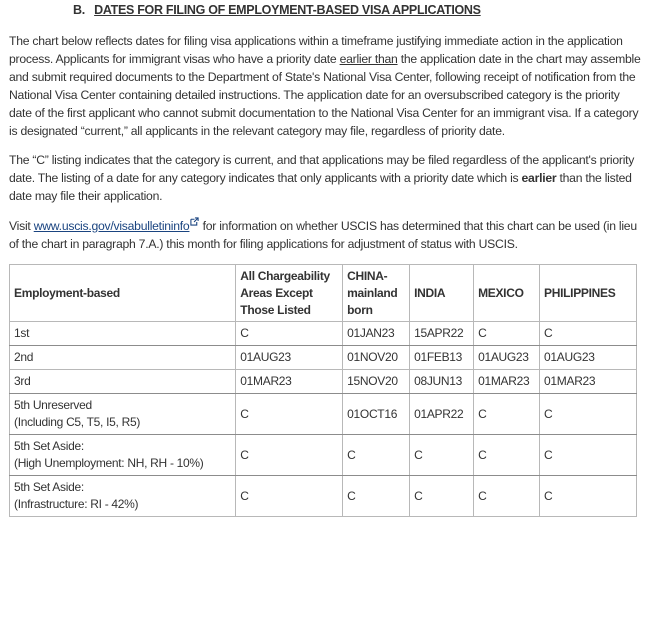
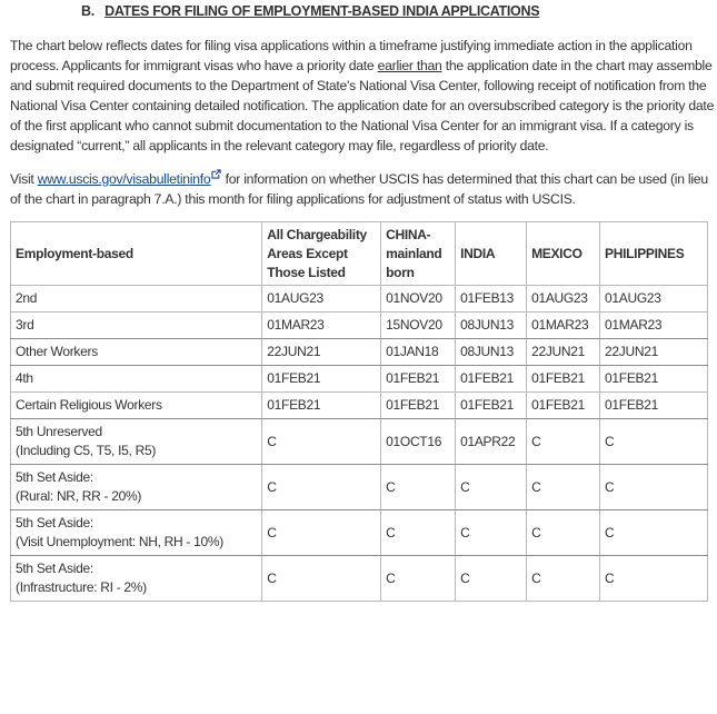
- B. DATES FOR FILING OF EMPLOYMENT-BASED VISA APPLICATIONS
+ B. DATES FOR FILING OF EMPLOYMENT-BASED INDIA APPLICATIONS
- The chart below reflects dates for filing visa applications within a timeframe justifying immediate action in the application process. Applicants for immigrant visas who have a priority date earlier than the application date in the chart may assemble and submit required documents to the Department of State's National Visa Center, following receipt of notification from the National Visa Center containing detailed instructions. The application date for an oversubscribed category is the priority date of the first applicant who cannot submit documentation to the National Visa Center for an immigrant visa. If a category is designated “current,” all applicants in the relevant category may file, regardless of priority date.
+ The chart below reflects dates for filing visa applications within a timeframe justifying immediate action in the application process. Applicants for immigrant visas who have a priority date earlier than the application date in the chart may assemble and submit required documents to the Department of State's National Visa Center, following receipt of notification from the National Visa Center containing detailed notification. The application date for an oversubscribed category is the priority date of the first applicant who cannot submit documentation to the National Visa Center for an immigrant visa. If a category is designated “current,” all applicants in the relevant category may file, regardless of priority date.
- The “C” listing indicates that the category is current, and that applications may be filed regardless of the applicant's priority date. The listing of a date for any category indicates that only applicants with a priority date which is earlier than the listed date may file their application.
  Visit www.uscis.gov/visabulletininfo for information on whether USCIS has determined that this chart can be used (in lieu of the chart in paragraph 7.A.) this month for filing applications for adjustment of status with USCIS.
  Employment-based	All Chargeability Areas Except Those Listed	CHINA-mainland born	INDIA	MEXICO	PHILIPPINES
- 1st	C	01JAN23	15APR22	C	C
  2nd	01AUG23	01NOV20	01FEB13	01AUG23	01AUG23
  3rd	01MAR23	15NOV20	08JUN13	01MAR23	01MAR23
+ Other Workers	22JUN21	01JAN18	08JUN13	22JUN21	22JUN21
+ 4th	01FEB21	01FEB21	01FEB21	01FEB21	01FEB21
+ Certain Religious Workers	01FEB21	01FEB21	01FEB21	01FEB21	01FEB21
  5th Unreserved(Including C5, T5, I5, R5)	C	01OCT16	01APR22	C	C
+ 5th Set Aside:(Rural: NR, RR - 20%)	C	C	C	C	C
- 5th Set Aside:(High Unemployment: NH, RH - 10%)	C	C	C	C	C
+ 5th Set Aside:(Visit Unemployment: NH, RH - 10%)	C	C	C	C	C
- 5th Set Aside:(Infrastructure: RI - 42%)	C	C	C	C	C
+ 5th Set Aside:(Infrastructure: RI - 2%)	C	C	C	C	C
